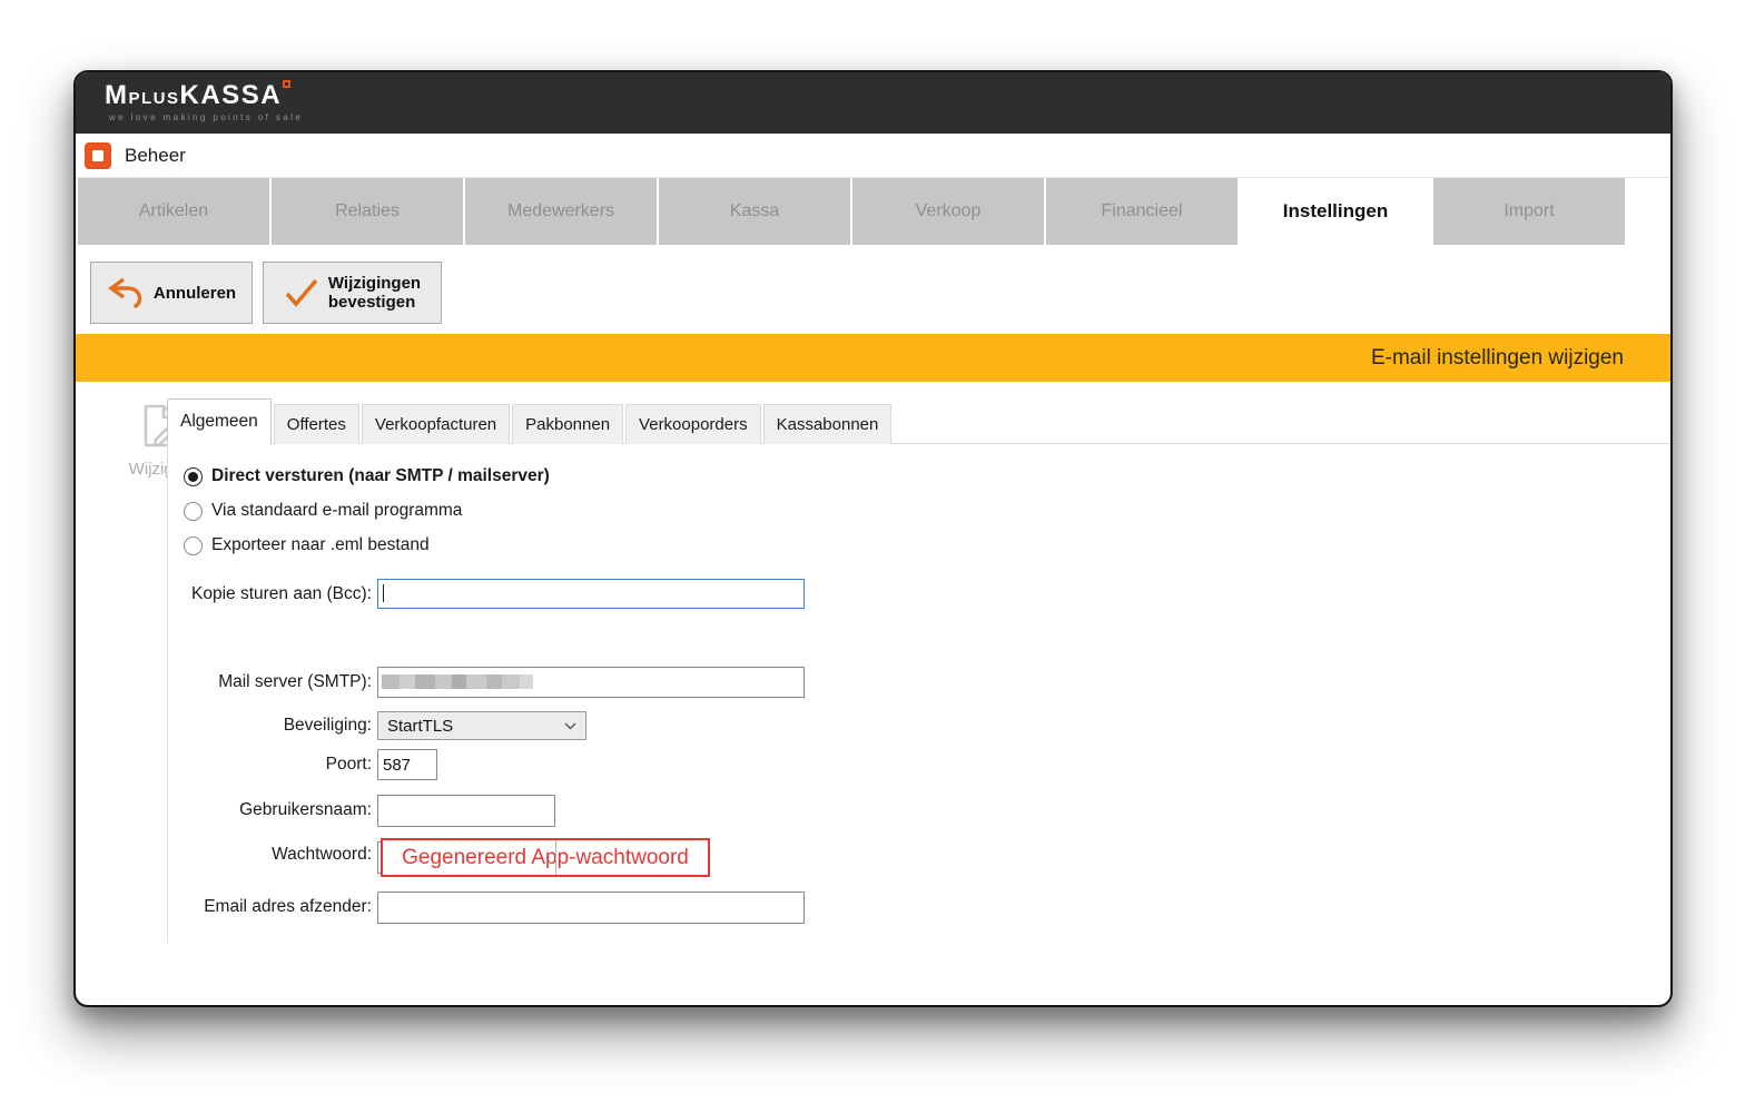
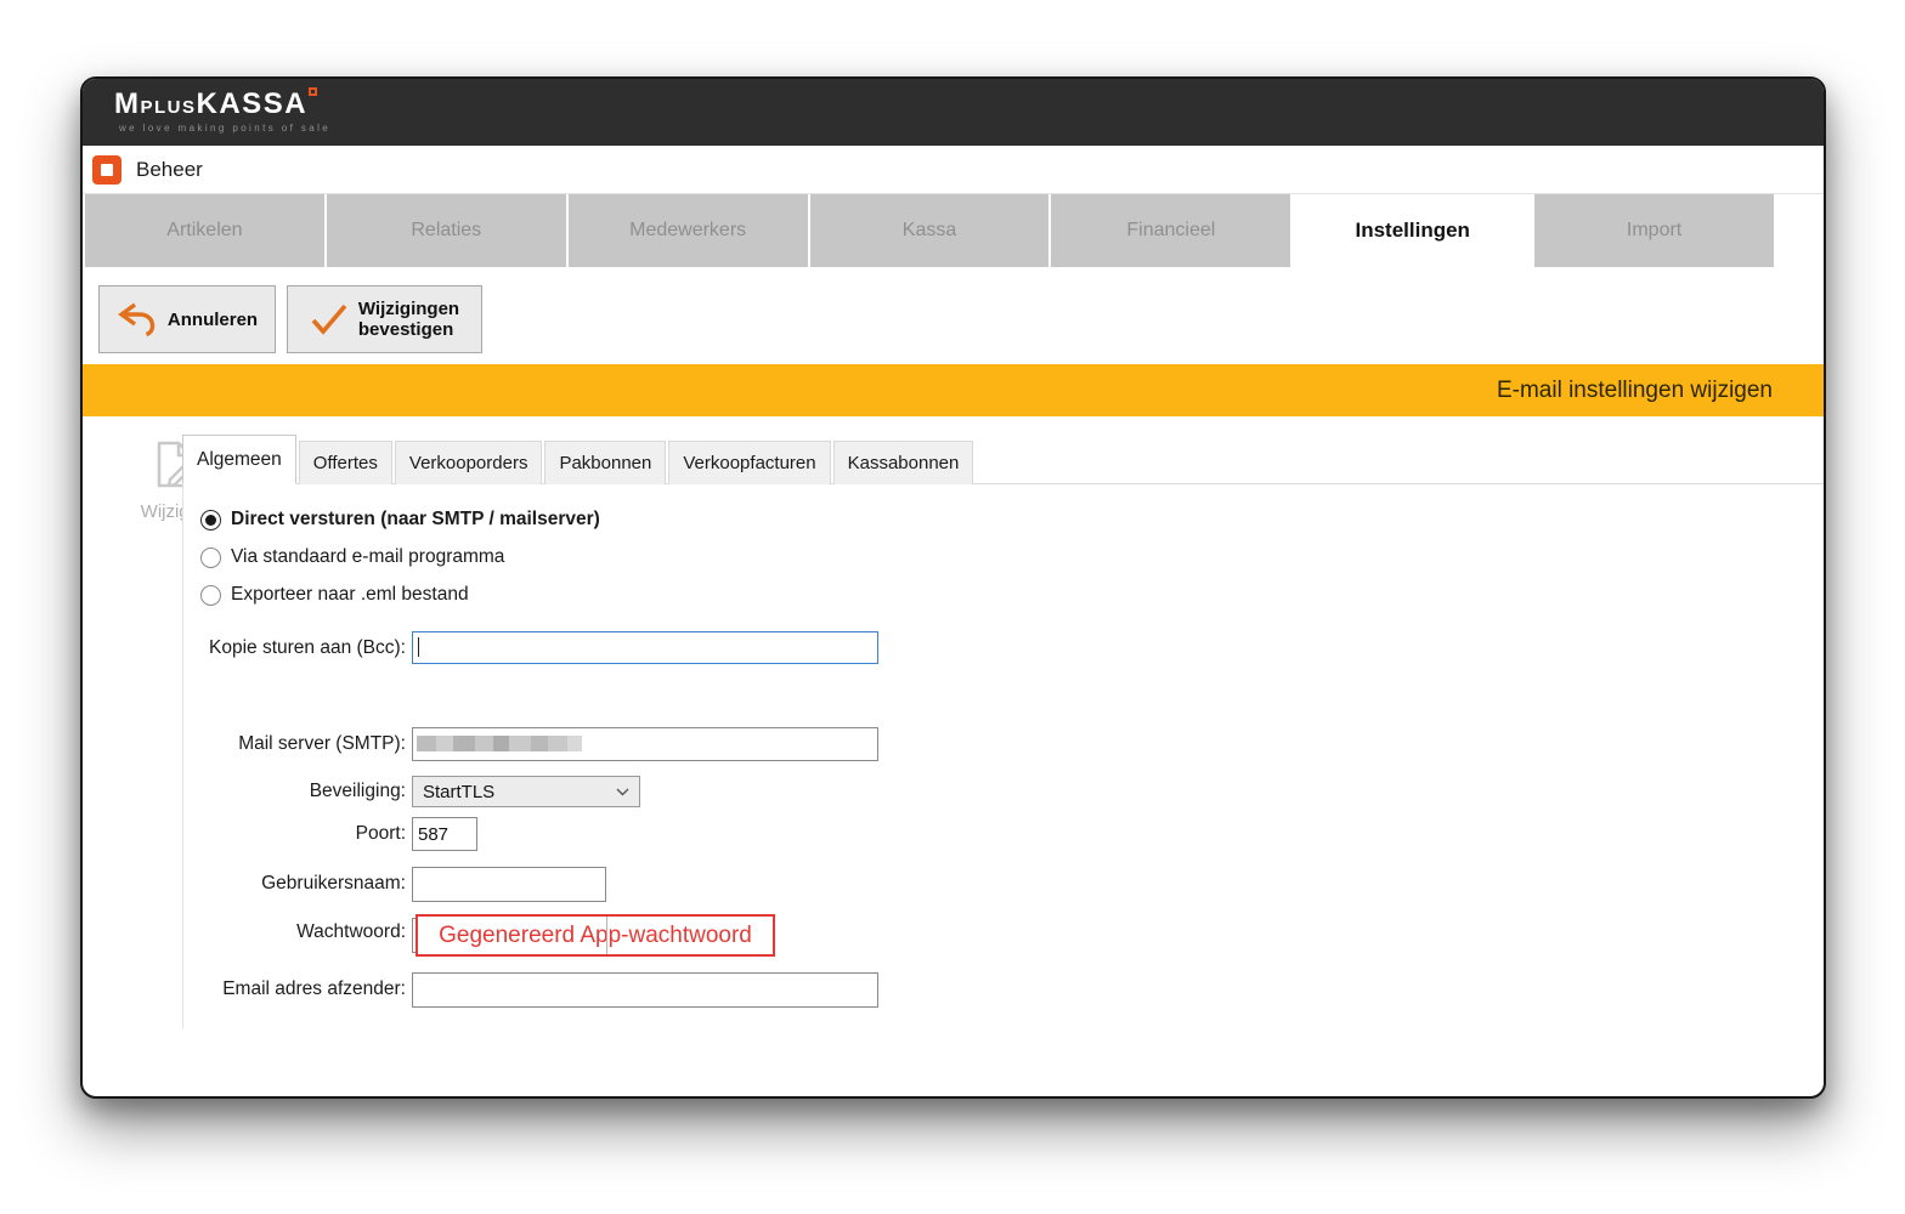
  MPLUSKASSA
  we love making points of sale
  Beheer
  Artikelen
  Relaties
  Medewerkers
  Kassa
- Verkoop
  Financieel
  Instellingen
  Import
  Annuleren
  Wijzigingen
  bevestigen
  E-mail instellingen wijzigen
  Algemeen
  Offertes
- Verkoopfacturen
+ Verkooporders
  Pakbonnen
- Verkooporders
+ Verkoopfacturen
  Kassabonnen
  Direct versturen (naar SMTP / mailserver)
  Via standaard e-mail programma
  Exporteer naar .eml bestand
  Kopie sturen aan (Bcc):
  Mail server (SMTP):
  Beveiliging:
  StartTLS
  Poort:
  587
  Gebruikersnaam:
  Wachtwoord:
  Gegenereerd App-wachtwoord
  Email adres afzender:
